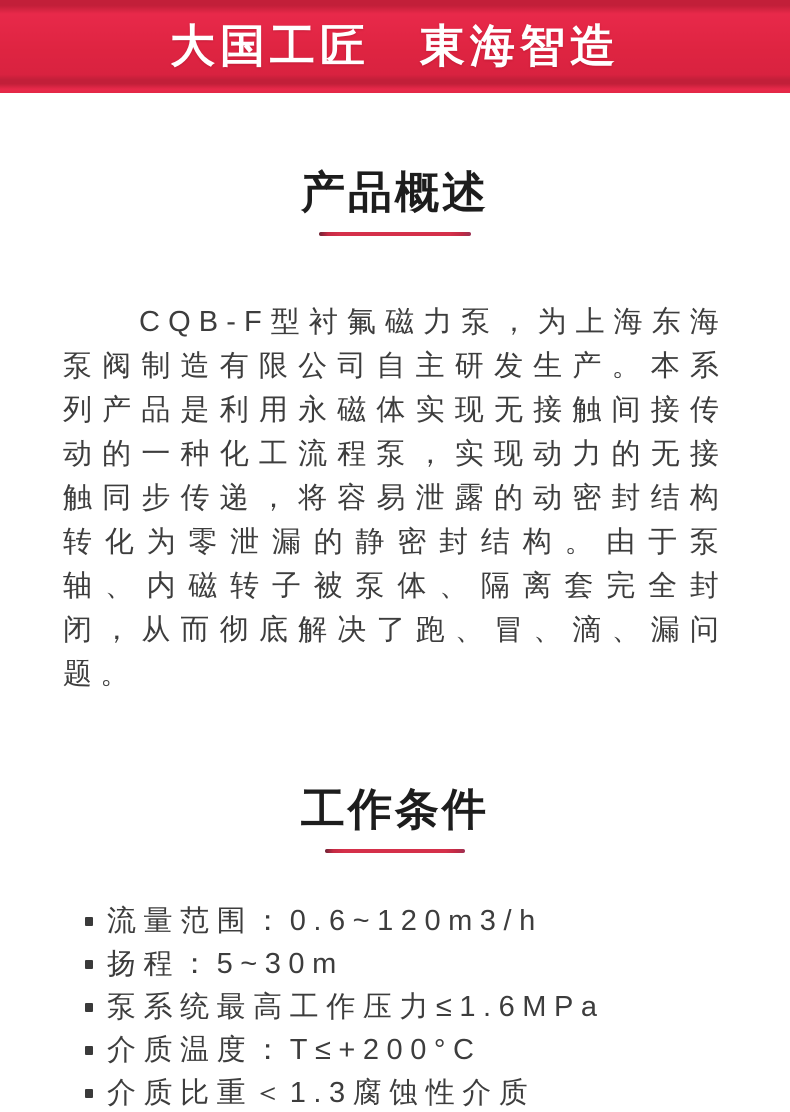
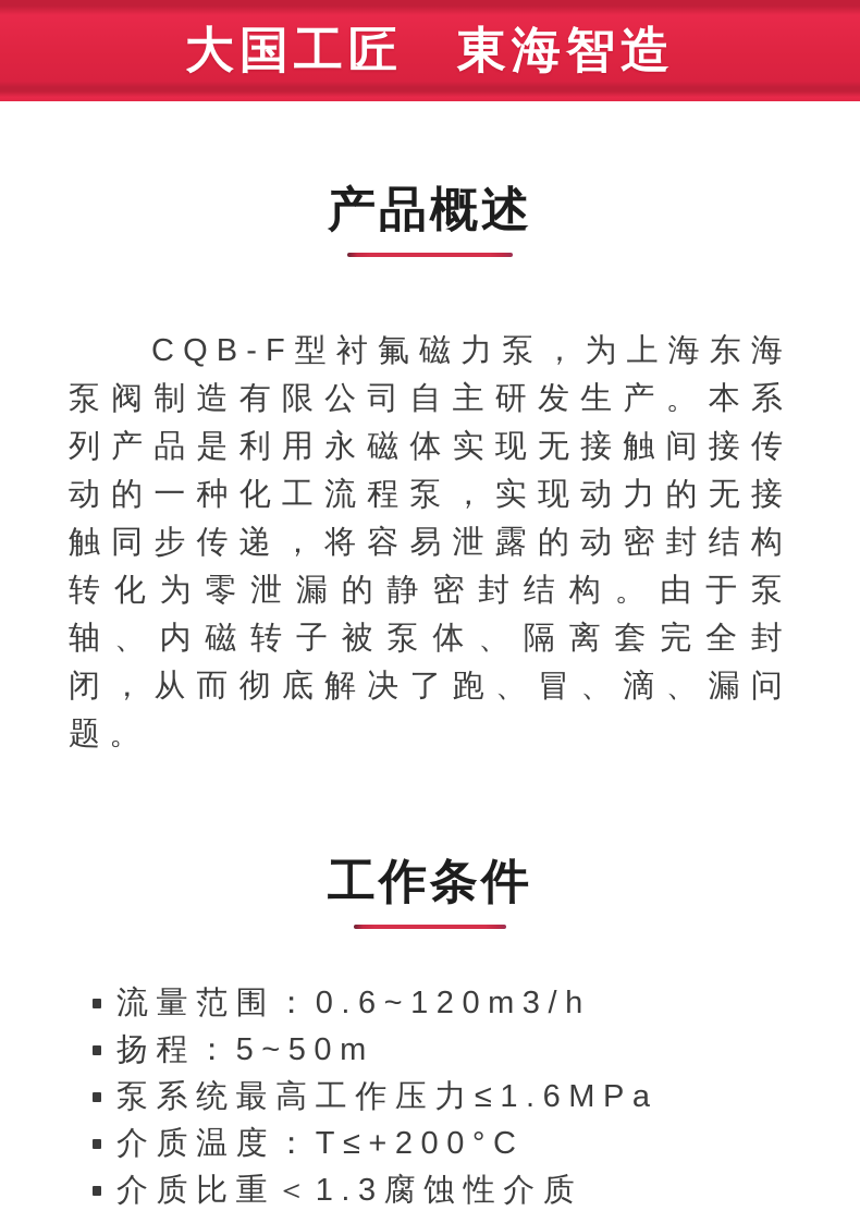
  大国工匠 東海智造
  产品概述
  CQB-F型衬氟磁力泵，为上海东海泵阀制造有限公司自主研发生产。本系列产品是利用永磁体实现无接触间接传动的一种化工流程泵，实现动力的无接触同步传递，将容易泄露的动密封结构转化为零泄漏的静密封结构。由于泵轴、内磁转子被泵体、隔离套完全封闭，从而彻底解决了跑、冒、滴、漏问题。
  工作条件
  流量范围：0.6~120m3/h
- 扬程：5~30m
+ 扬程：5~50m
  泵系统最高工作压力≤1.6MPa
  介质温度：T≤+200°C
  介质比重＜1.3腐蚀性介质
